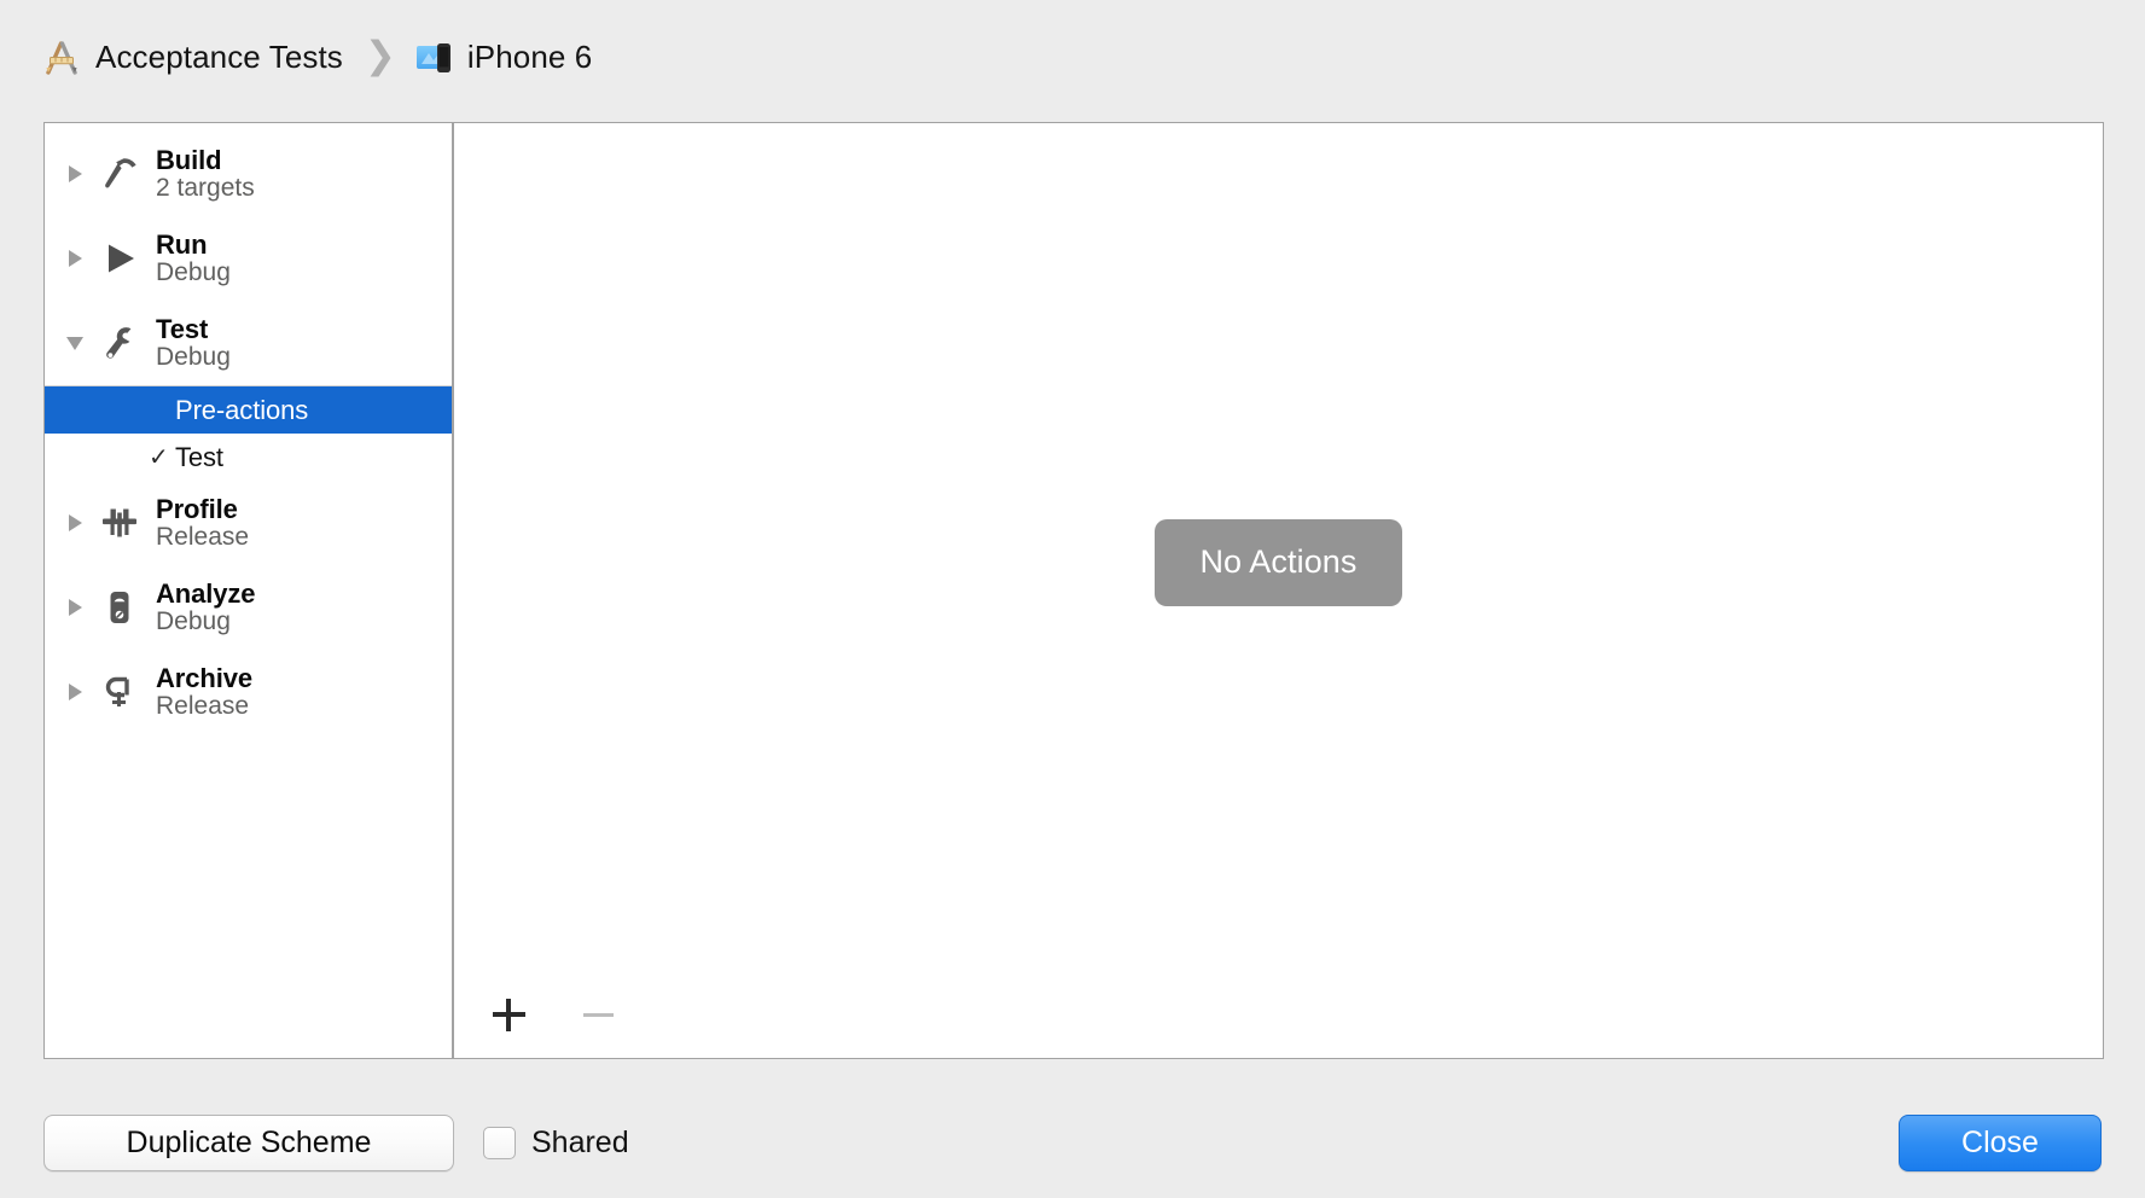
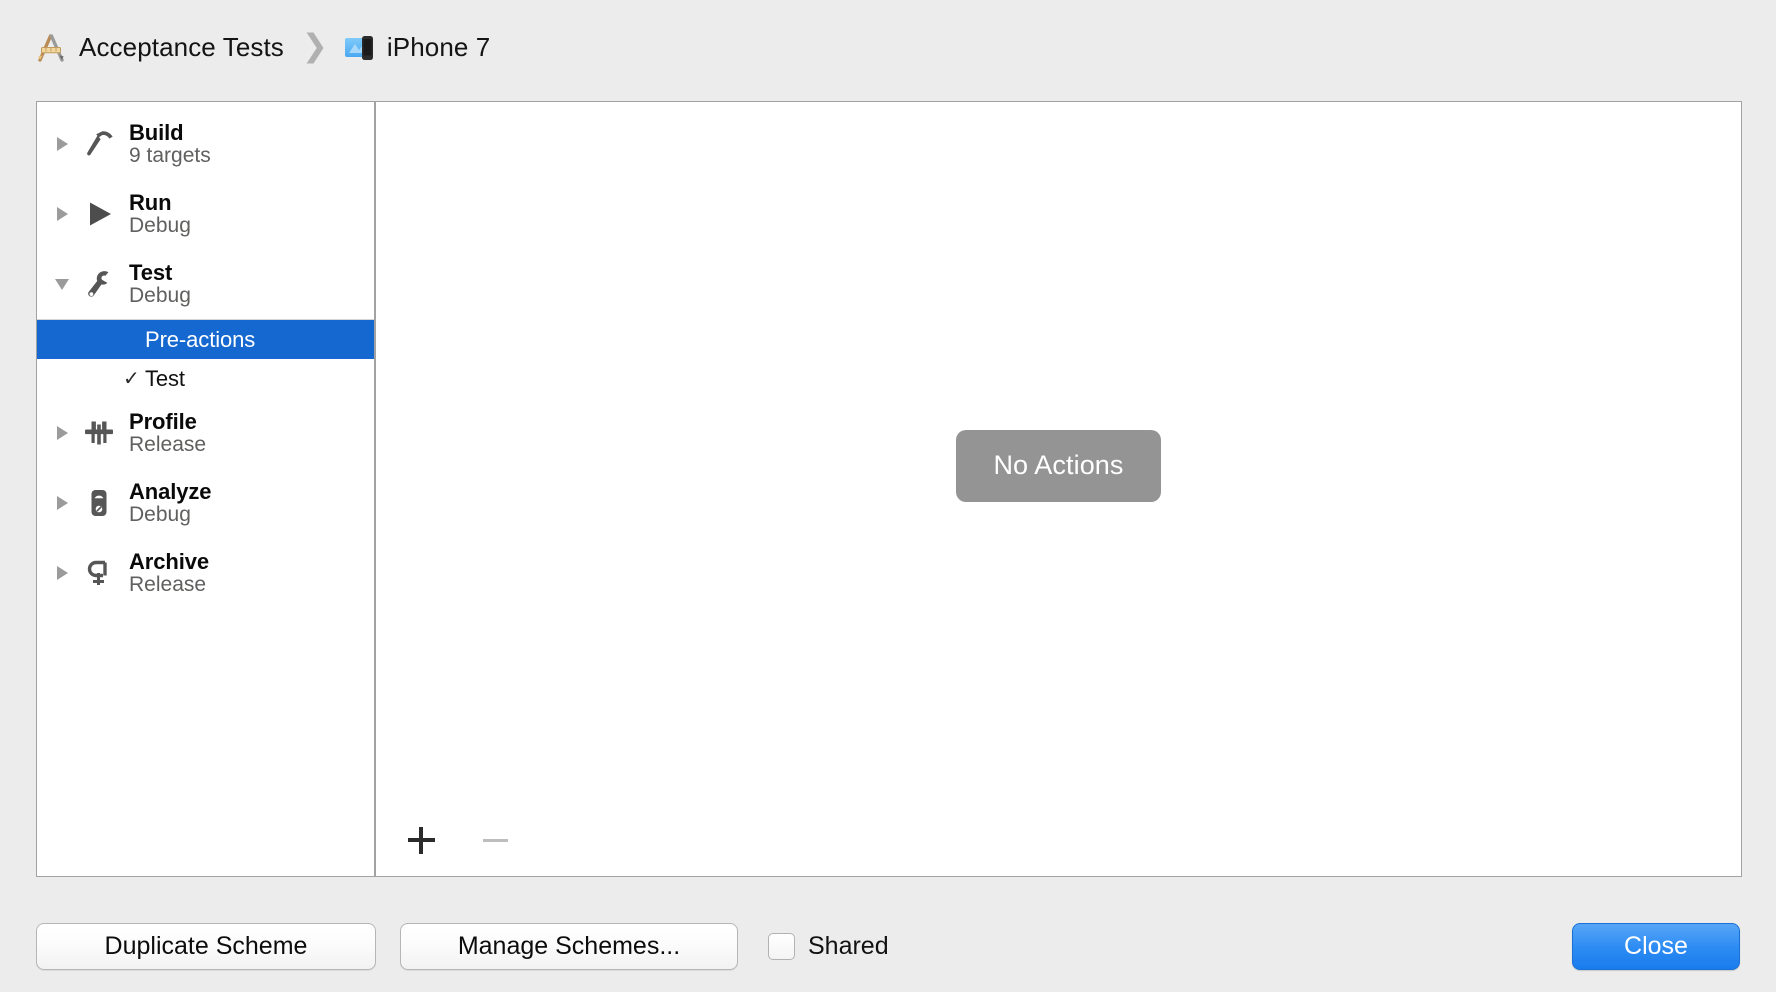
  Acceptance Tests
  ❯
- iPhone 6
+ iPhone 7
  Build
- 2 targets
+ 9 targets
  Run
  Debug
  Test
  Debug
  Pre-actions
  ✓
  Test
  Profile
  Release
  Analyze
  Debug
  Archive
  Release
  No Actions
  Duplicate Scheme
+ Manage Schemes...
  Shared
  Close
